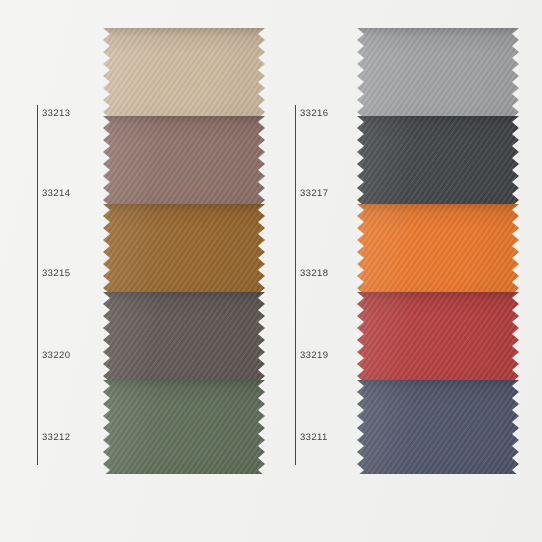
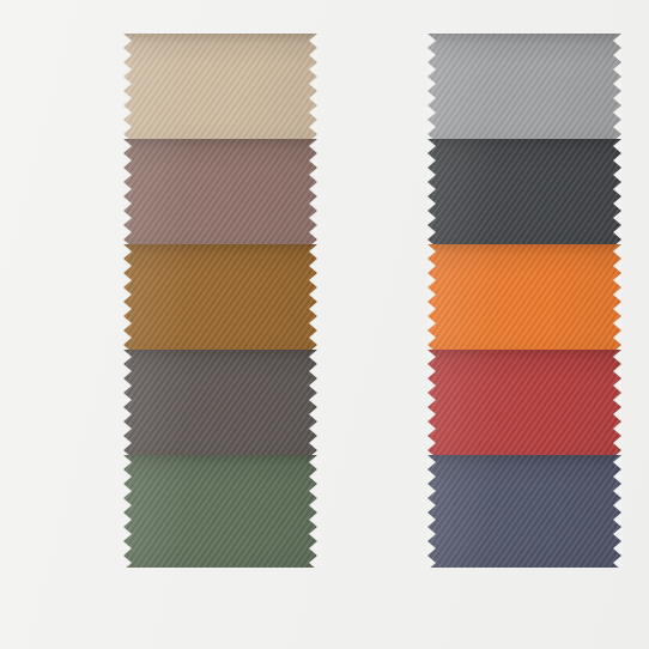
- 33213
- 33214
- 33215
- 33220
- 33212
- 33216
- 33217
- 33218
- 33219
- 33211
